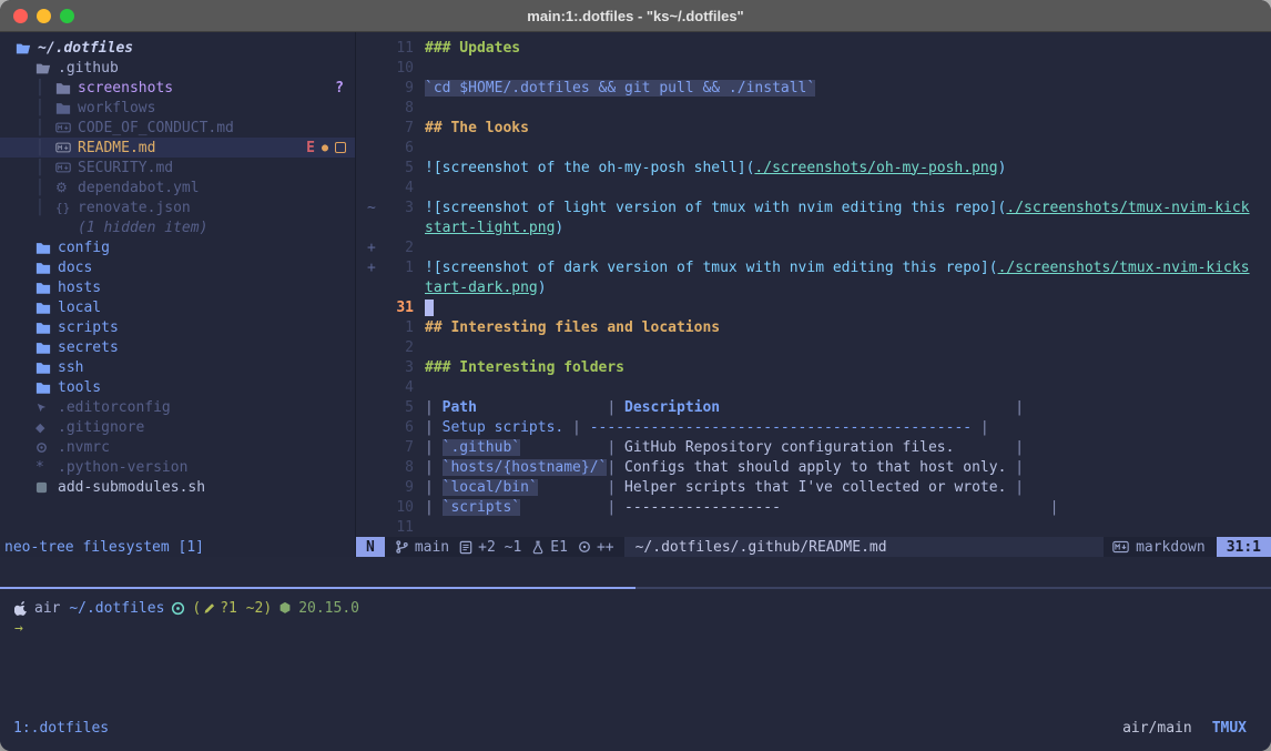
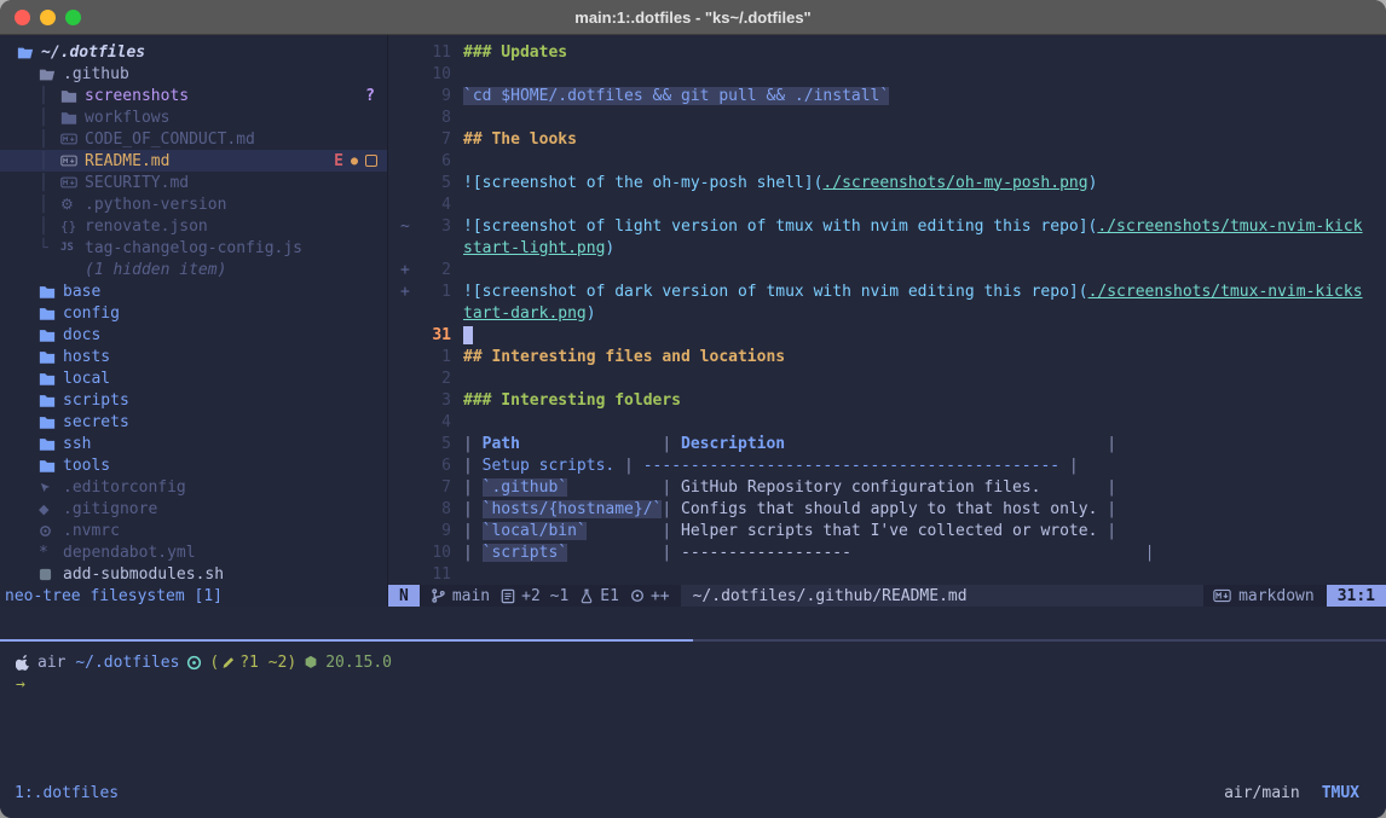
  main:1:.dotfiles - "ks~/.dotfiles"
  ~/.dotfiles
  .github
  screenshots
  ?
  workflows
  CODE_OF_CONDUCT.md
  README.md
  E
  ●
  SECURITY.md
  ⚙
- dependabot.yml
+ .python-version
  {}
  renovate.json
+ └
+ JS
+ tag-changelog-config.js
  (1 hidden item)
+ base
  config
  docs
  hosts
  local
  scripts
  secrets
  ssh
  tools
  .editorconfig
  ◆
  .gitignore
  .nvmrc
  *
- .python-version
+ dependabot.yml
  add-submodules.sh
  neo-tree filesystem [1]
  11
  ### Updates
  10
  9
  `cd $HOME/.dotfiles && git pull && ./install`
  8
  7
  ## The looks
  6
  5
  ![screenshot of the oh-my-posh shell](./screenshots/oh-my-posh.png)
  4
  ~
  3
  ![screenshot of light version of tmux with nvim editing this repo](./screenshots/tmux-nvim-kick
  start-light.png)
  +
  2
  +
  1
  ![screenshot of dark version of tmux with nvim editing this repo](./screenshots/tmux-nvim-kicks
  tart-dark.png)
  31
  1
  ## Interesting files and locations
  2
  3
  ### Interesting folders
  4
  5
  | Path | Description |
  6
  | Setup scripts. | -------------------------------------------- |
  7
  | `.github` | GitHub Repository configuration files. |
  8
  | `hosts/{hostname}/`| Configs that should apply to that host only. |
  9
  | `local/bin` | Helper scripts that I've collected or wrote. |
  10
  | `scripts` | ------------------ |
  11
  N
  main
  +2 ~1
  E1
  ++
  ~/.dotfiles/.github/README.md
  markdown
  31:1
  air
  ~/.dotfiles
  (
  ?1 ~2)
  20.15.0
  →
  1:.dotfiles
  air/main
  TMUX
